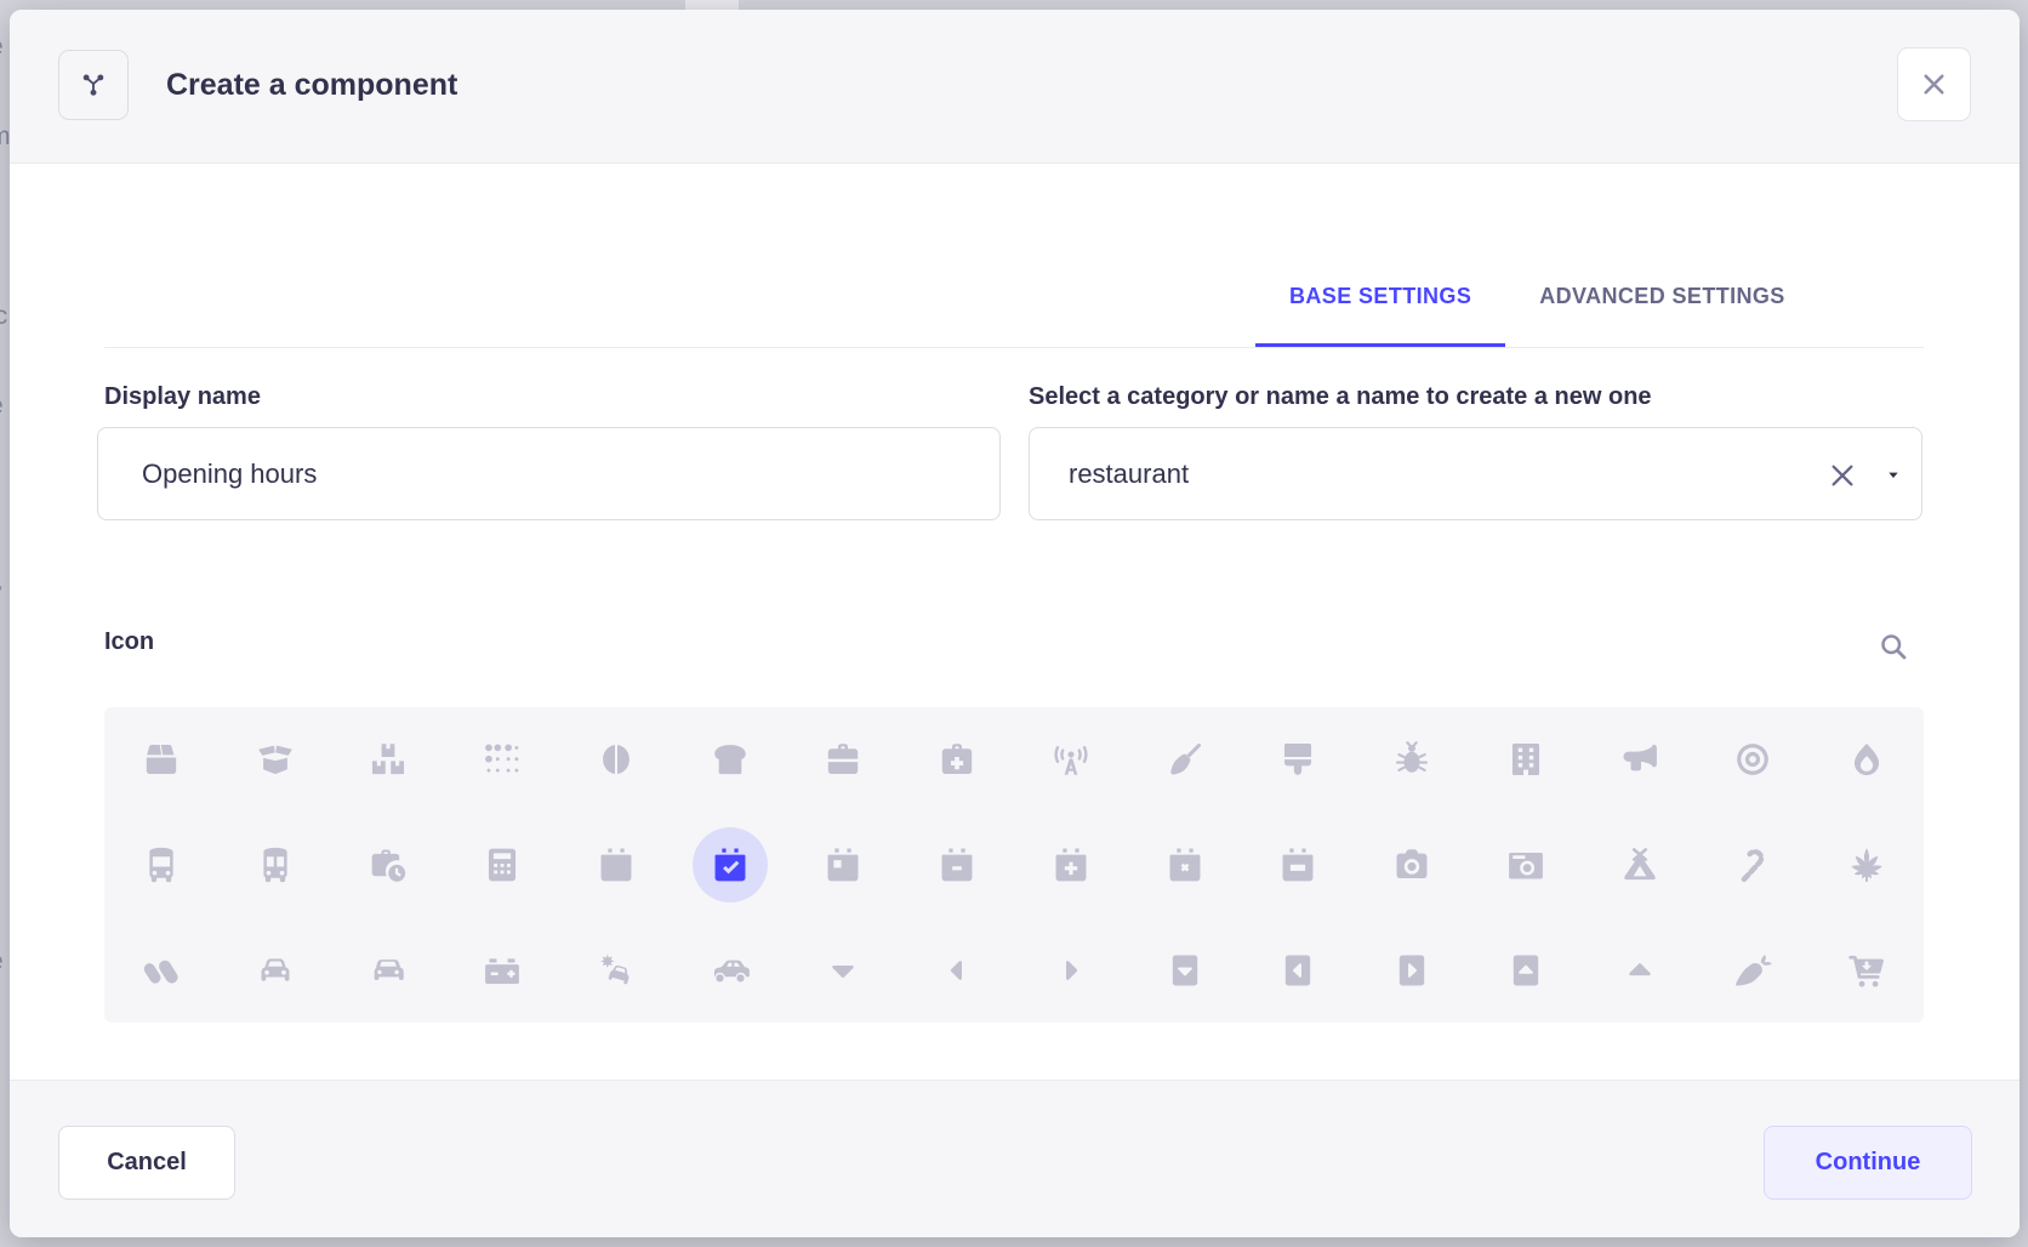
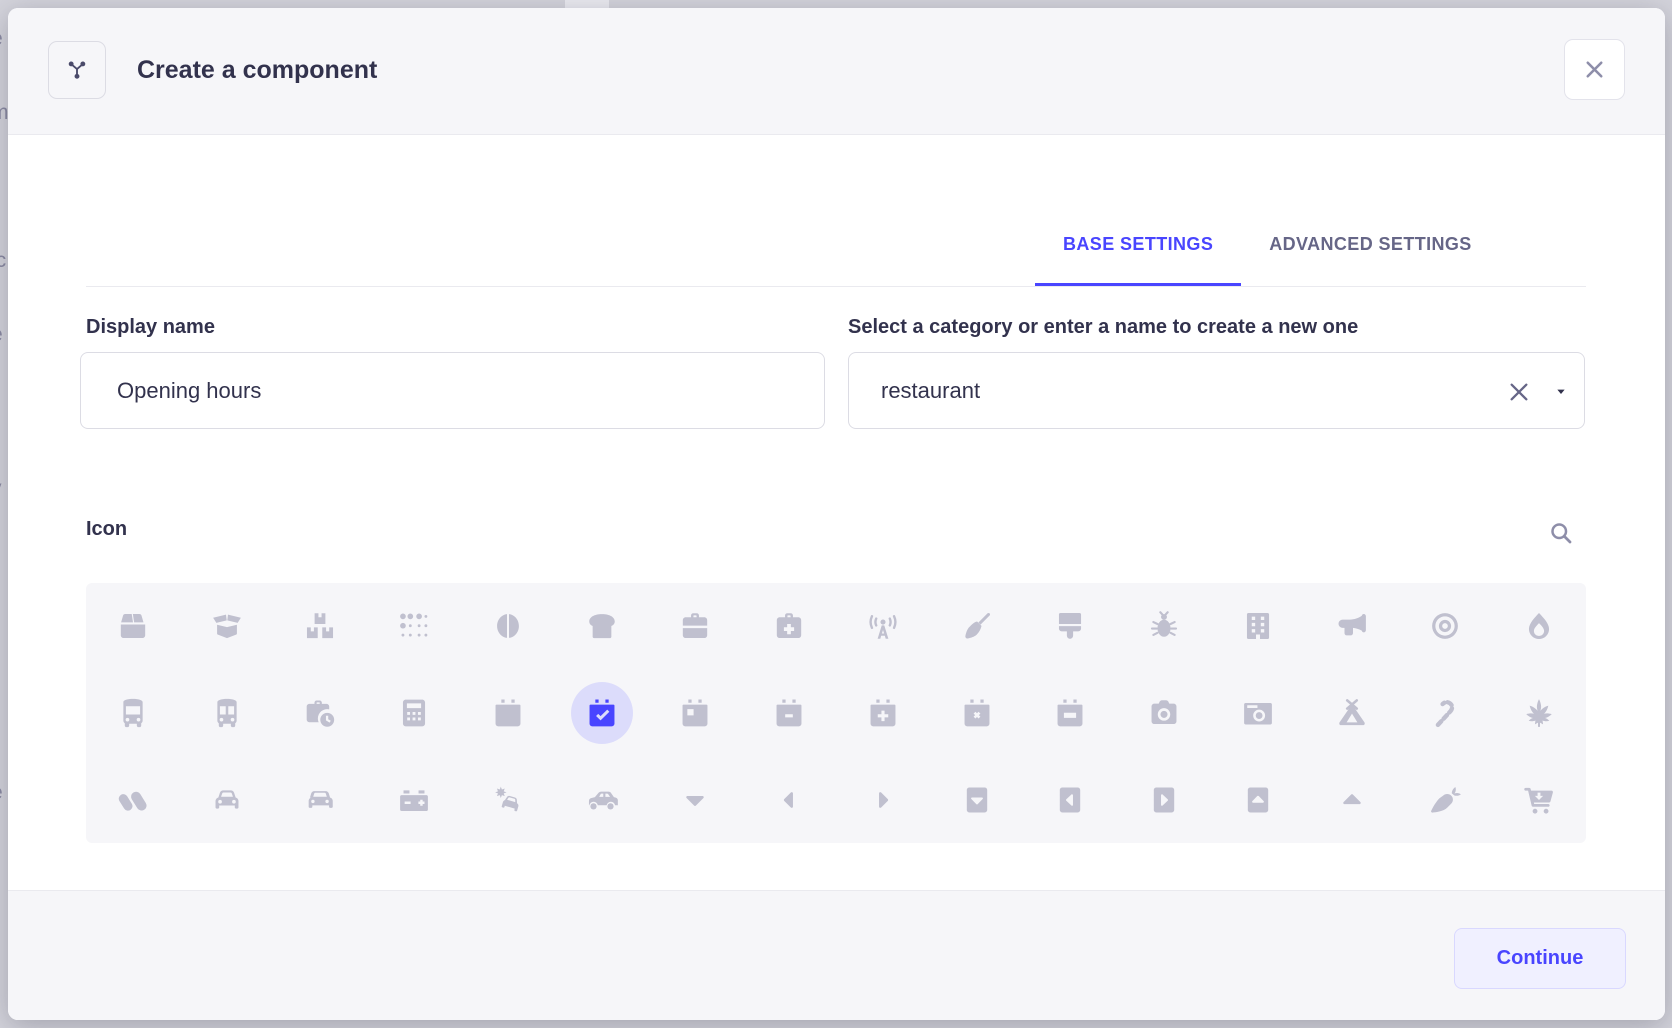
  Create a component
  BASE SETTINGS
  ADVANCED SETTINGS
  Display name
  Opening hours
- Select a category or name a name to create a new one
+ Select a category or enter a name to create a new one
  restaurant
  Icon
- Cancel
  Continue
